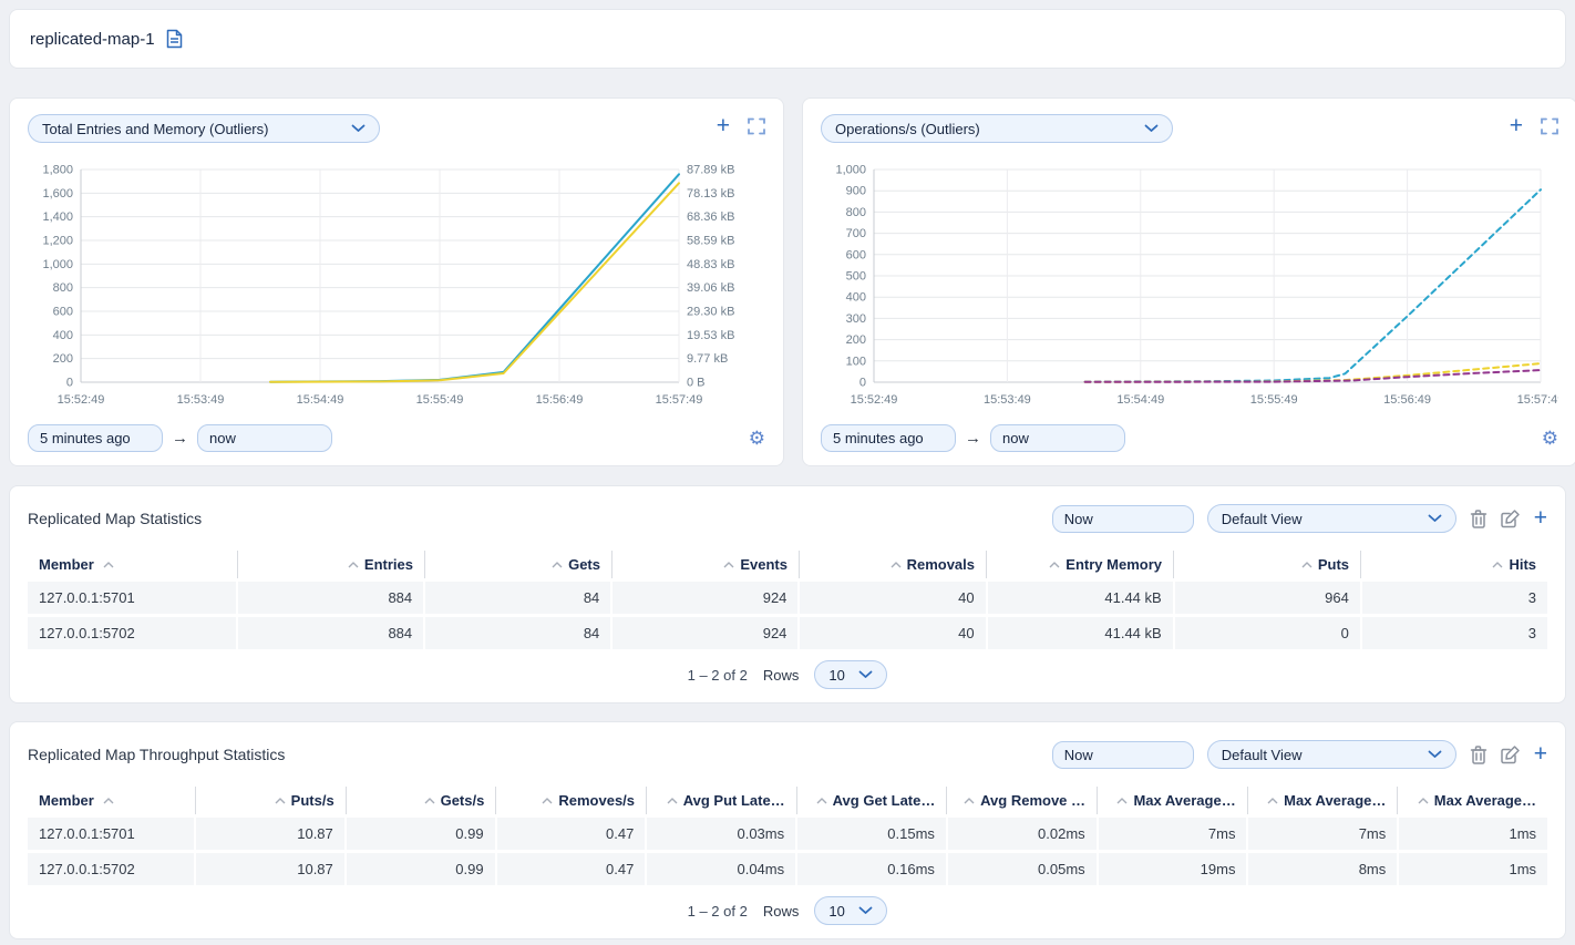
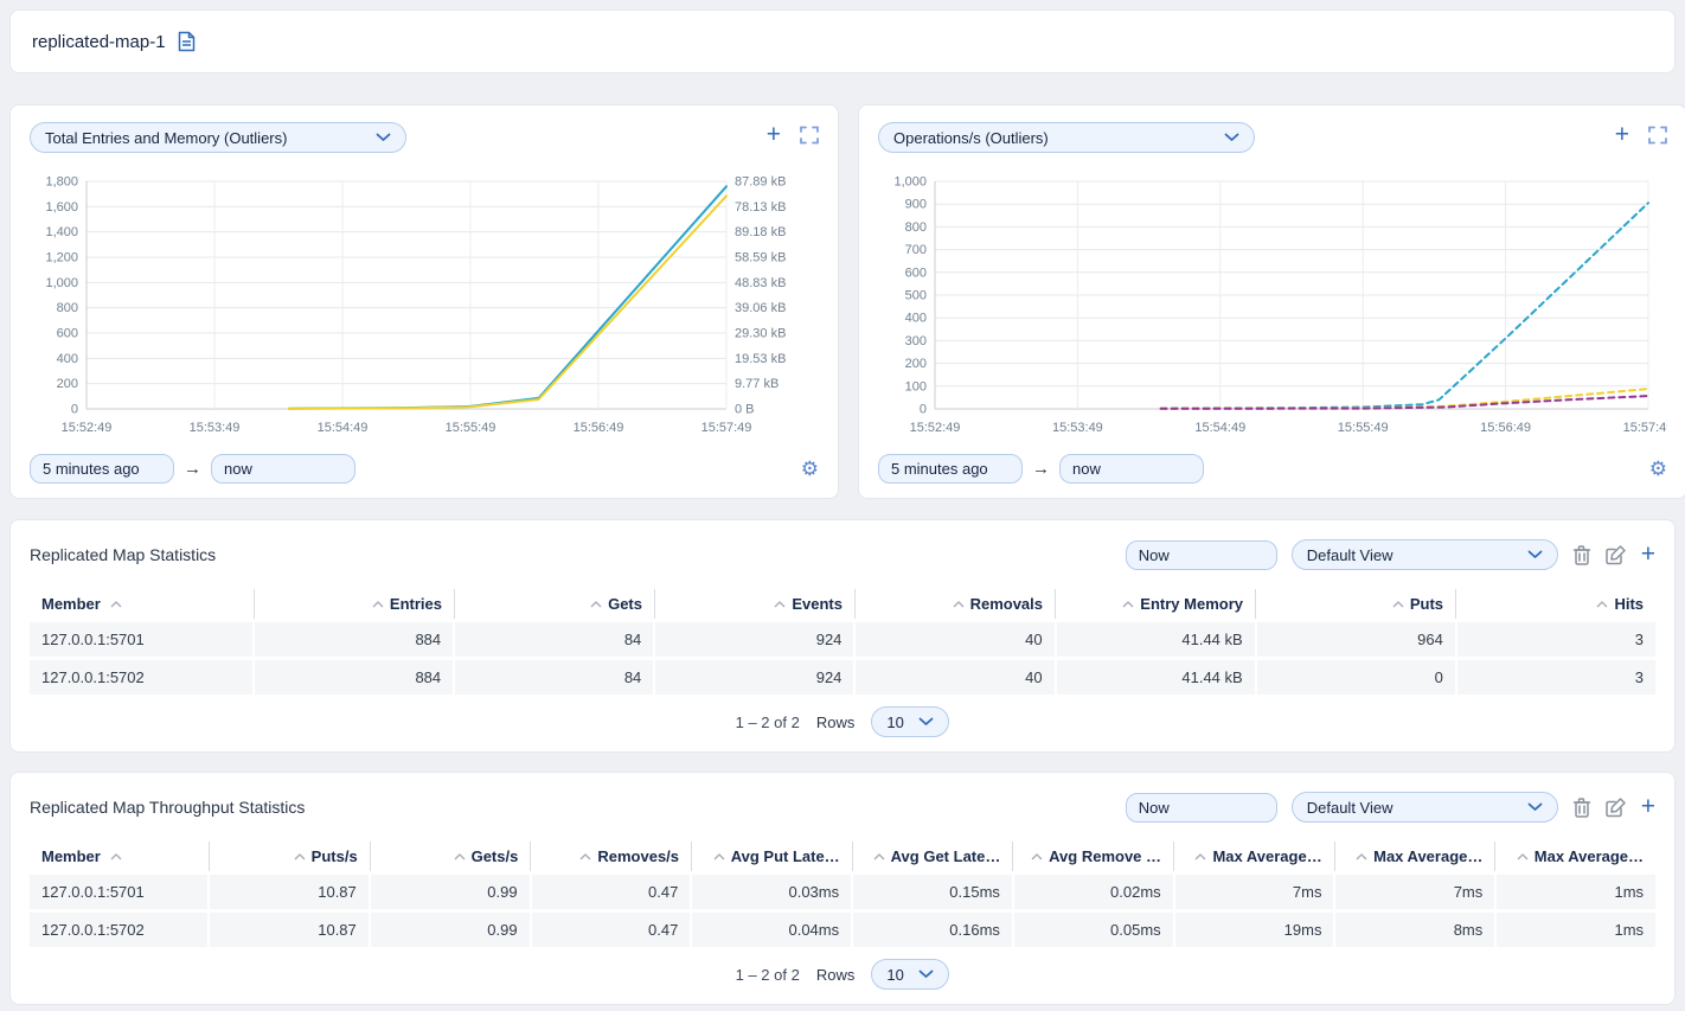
  replicated-map-1
  Total Entries and Memory (Outliers)
  +
  1,800
  87.89 kB
  1,600
  78.13 kB
  1,400
- 68.36 kB
+ 89.18 kB
  1,200
  58.59 kB
  1,000
  48.83 kB
  800
  39.06 kB
  600
  29.30 kB
  400
  19.53 kB
  200
  9.77 kB
  0
  0 B
  15:52:49
  15:53:49
  15:54:49
  15:55:49
  15:56:49
  15:57:49
  5 minutes ago
  →
  now
  ⚙
  Operations/s (Outliers)
  +
  1,000
  900
  800
  700
  600
  500
  400
  300
  200
  100
  0
  15:52:49
  15:53:49
  15:54:49
  15:55:49
  15:56:49
  15:57:4
  5 minutes ago
  →
  now
  ⚙
  Replicated Map Statistics
  Now
  Default View
  +
  Member
  Entries
  Gets
  Events
  Removals
  Entry Memory
  Puts
  Hits
  127.0.0.1:5701
  884
  84
  924
  40
  41.44 kB
  964
  3
  127.0.0.1:5702
  884
  84
  924
  40
  41.44 kB
  0
  3
  1 – 2 of 2
  Rows
  10
  Replicated Map Throughput Statistics
  Now
  Default View
  +
  Member
  Puts/s
  Gets/s
  Removes/s
  Avg Put Late…
  Avg Get Late…
  Avg Remove …
  Max Average…
  Max Average…
  Max Average…
  127.0.0.1:5701
  10.87
  0.99
  0.47
  0.03ms
  0.15ms
  0.02ms
  7ms
  7ms
  1ms
  127.0.0.1:5702
  10.87
  0.99
  0.47
  0.04ms
  0.16ms
  0.05ms
  19ms
  8ms
  1ms
  1 – 2 of 2
  Rows
  10
